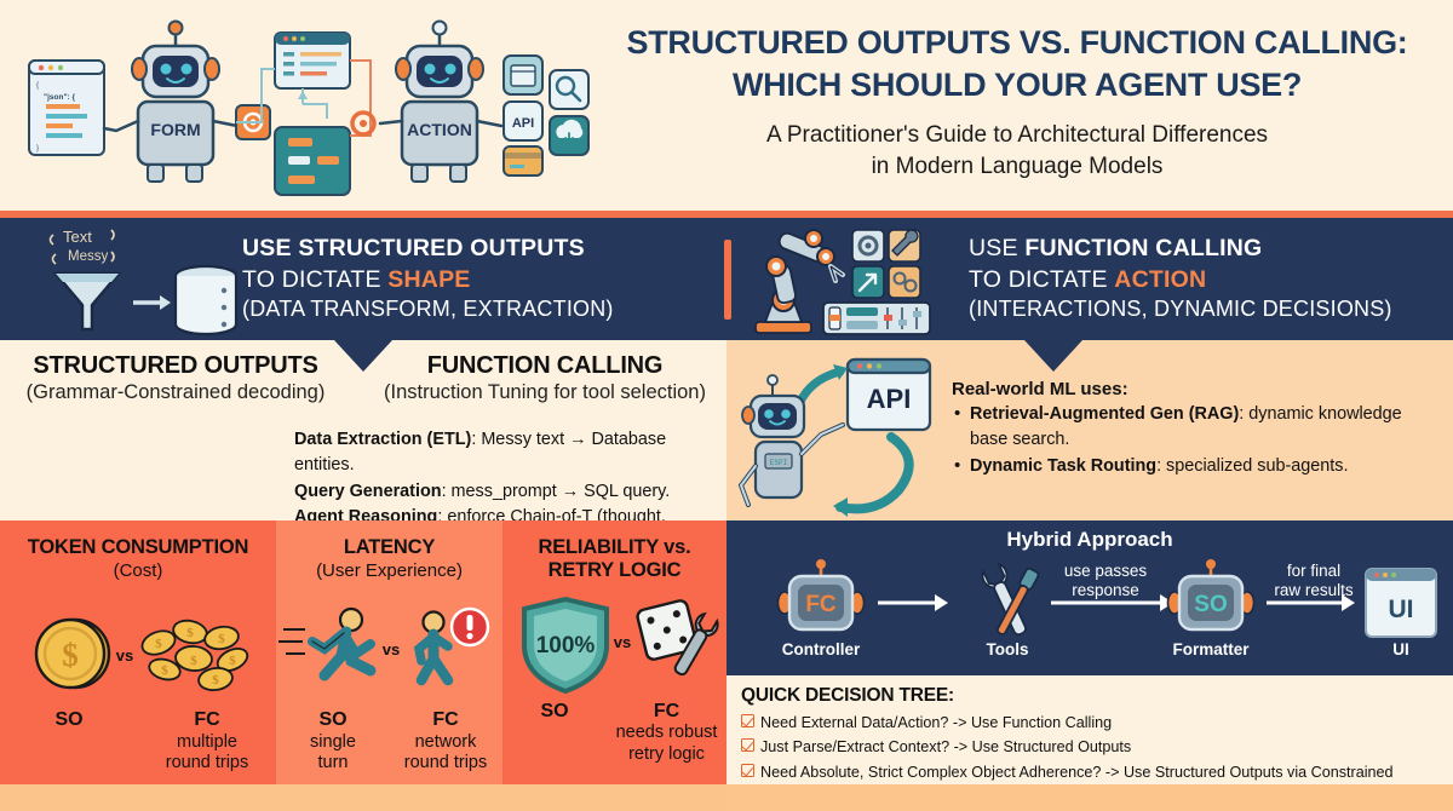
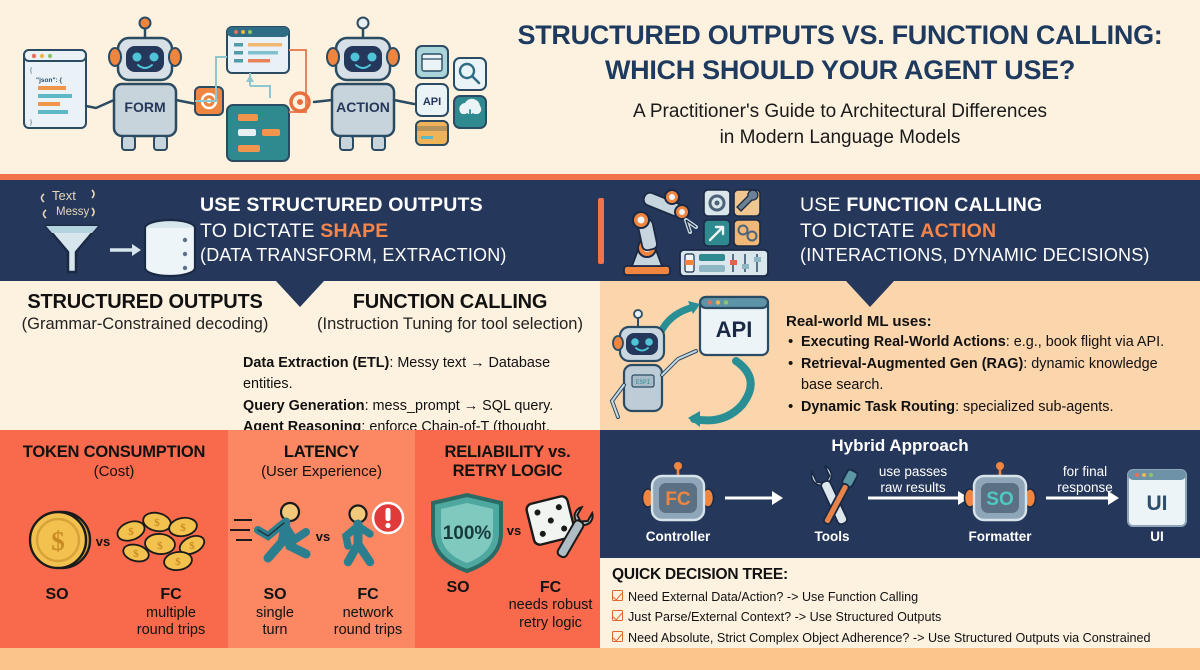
  FORM
  ACTION
  API
  STRUCTURED OUTPUTS VS. FUNCTION CALLING:
  WHICH SHOULD YOUR AGENT USE?
  A Practitioner's Guide to Architectural Differences
  in Modern Language Models
  Text
  Messy
  USE STRUCTURED OUTPUTS
  TO DICTATE SHAPE
  (DATA TRANSFORM, EXTRACTION)
  USE FUNCTION CALLING
  TO DICTATE ACTION
  (INTERACTIONS, DYNAMIC DECISIONS)
  STRUCTURED OUTPUTS
  (Grammar-Constrained decoding)
  FUNCTION CALLING
  (Instruction Tuning for tool selection)
  Data Extraction (ETL): Messy text → Database entities.
  Query Generation: mess_prompt → SQL query.
  Agent Reasoning: enforce Chain-of-T (thought,
  API
  Real-world ML uses:
+ Executing Real-World Actions: e.g., book flight via API.
  Retrieval-Augmented Gen (RAG): dynamic knowledge base search.
  Dynamic Task Routing: specialized sub-agents.
  TOKEN CONSUMPTION
  (Cost)
  $
  vs
  $
  $
  $
  $
  $
  $
  $
  SO
  FC
  multiple
  round trips
  LATENCY
  (User Experience)
  vs
  SO
  single
  turn
  FC
  network
  round trips
  RELIABILITY vs.
  RETRY LOGIC
  100%
  vs
  SO
  FC
  needs robust
  retry logic
  Hybrid Approach
  FC
  SO
  UI
  use passes
- response
+ raw results
  for final
- raw results
+ response
  Controller
  Tools
  Formatter
  UI
  QUICK DECISION TREE:
  Need External Data/Action? -> Use Function Calling
- Just Parse/Extract Context? -> Use Structured Outputs
+ Just Parse/External Context? -> Use Structured Outputs
  Need Absolute, Strict Complex Object Adherence? -> Use Structured Outputs via Constrained
